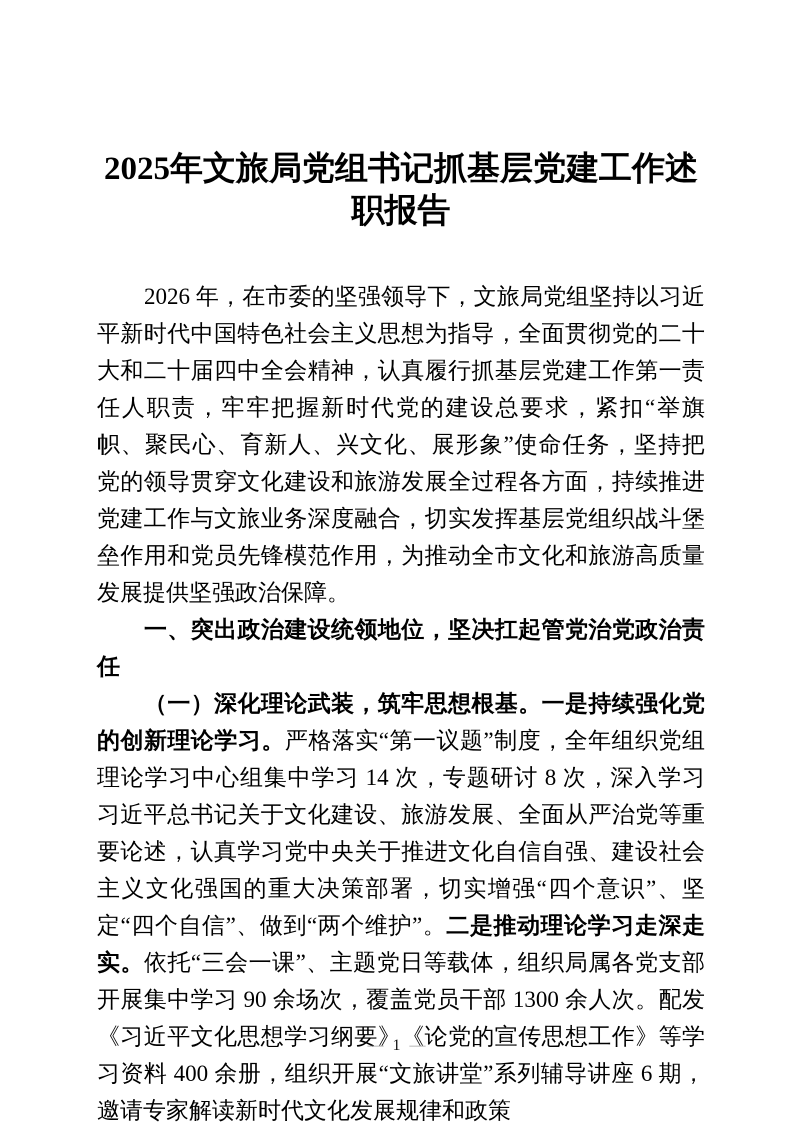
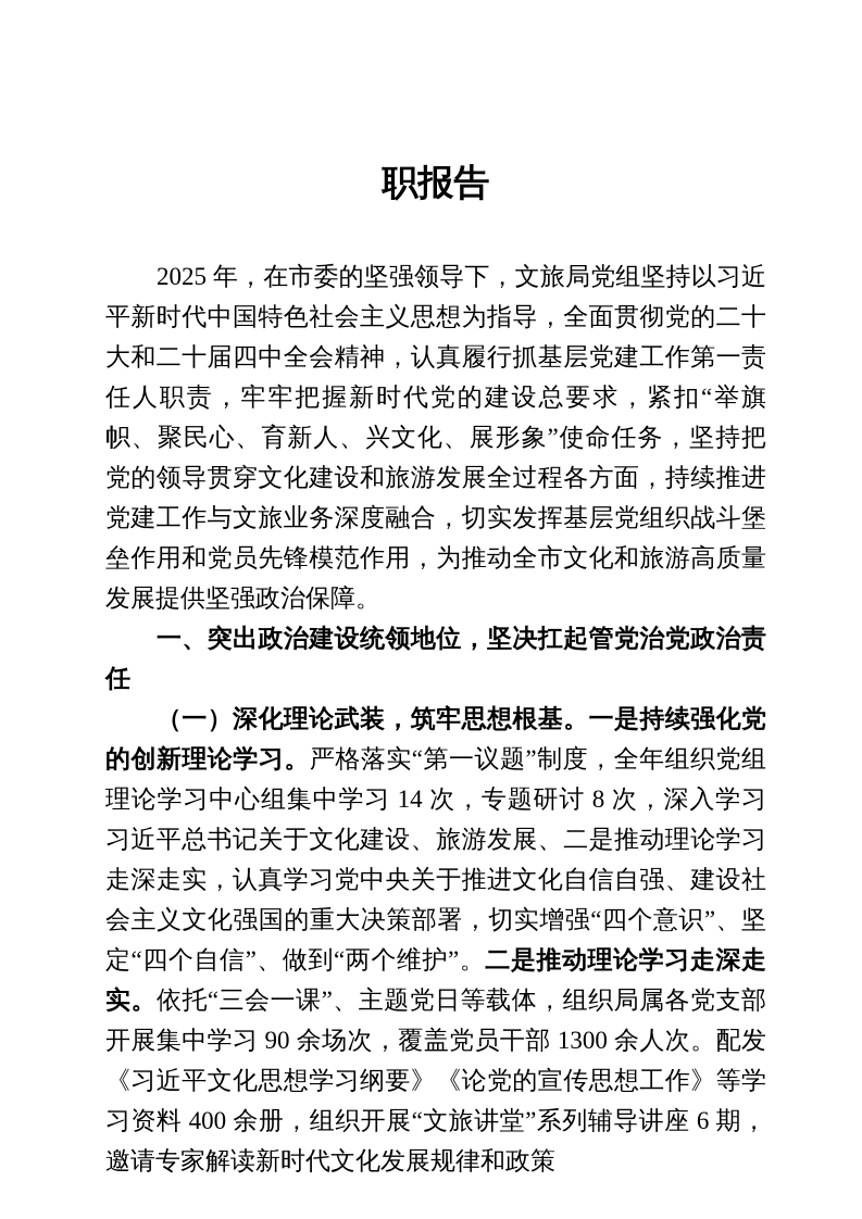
- 2025年文旅局党组书记抓基层党建工作述
  职报告
- 2026 年，在市委的坚强领导下，文旅局党组坚持以习近平新时代中国特色社会主义思想为指导，全面贯彻党的二十大和二十届四中全会精神，认真履行抓基层党建工作第一责任人职责，牢牢把握新时代党的建设总要求，紧扣“举旗帜、聚民心、育新人、兴文化、展形象”使命任务，坚持把党的领导贯穿文化建设和旅游发展全过程各方面，持续推进党建工作与文旅业务深度融合，切实发挥基层党组织战斗堡垒作用和党员先锋模范作用，为推动全市文化和旅游高质量发展提供坚强政治保障。
+ 2025 年，在市委的坚强领导下，文旅局党组坚持以习近平新时代中国特色社会主义思想为指导，全面贯彻党的二十大和二十届四中全会精神，认真履行抓基层党建工作第一责任人职责，牢牢把握新时代党的建设总要求，紧扣“举旗帜、聚民心、育新人、兴文化、展形象”使命任务，坚持把党的领导贯穿文化建设和旅游发展全过程各方面，持续推进党建工作与文旅业务深度融合，切实发挥基层党组织战斗堡垒作用和党员先锋模范作用，为推动全市文化和旅游高质量发展提供坚强政治保障。
  一、突出政治建设统领地位，坚决扛起管党治党政治责任
- （一）深化理论武装，筑牢思想根基。一是持续强化党的创新理论学习。严格落实“第一议题”制度，全年组织党组理论学习中心组集中学习 14 次，专题研讨 8 次，深入学习习近平总书记关于文化建设、旅游发展、全面从严治党等重要论述，认真学习党中央关于推进文化自信自强、建设社会主义文化强国的重大决策部署，切实增强“四个意识”、坚定“四个自信”、做到“两个维护”。二是推动理论学习走深走实。依托“三会一课”、主题党日等载体，组织局属各党支部开展集中学习 90 余场次，覆盖党员干部 1300 余人次。配发《习近平文化思想学习纲要》《论党的宣传思想工作》等学习资料 400 余册，组织开展“文旅讲堂”系列辅导讲座 6 期，邀请专家解读新时代文化发展规律和政策
+ （一）深化理论武装，筑牢思想根基。一是持续强化党的创新理论学习。严格落实“第一议题”制度，全年组织党组理论学习中心组集中学习 14 次，专题研讨 8 次，深入学习习近平总书记关于文化建设、旅游发展、二是推动理论学习走深走实，认真学习党中央关于推进文化自信自强、建设社会主义文化强国的重大决策部署，切实增强“四个意识”、坚定“四个自信”、做到“两个维护”。二是推动理论学习走深走实。依托“三会一课”、主题党日等载体，组织局属各党支部开展集中学习 90 余场次，覆盖党员干部 1300 余人次。配发《习近平文化思想学习纲要》《论党的宣传思想工作》等学习资料 400 余册，组织开展“文旅讲堂”系列辅导讲座 6 期，邀请专家解读新时代文化发展规律和政策
- — 1 —
